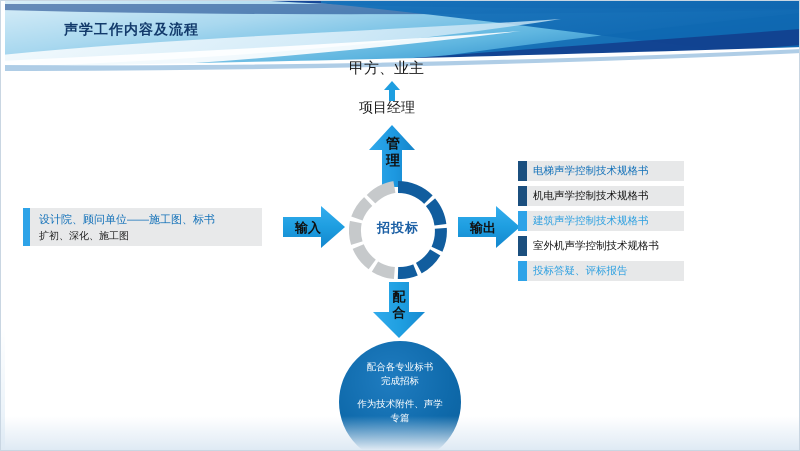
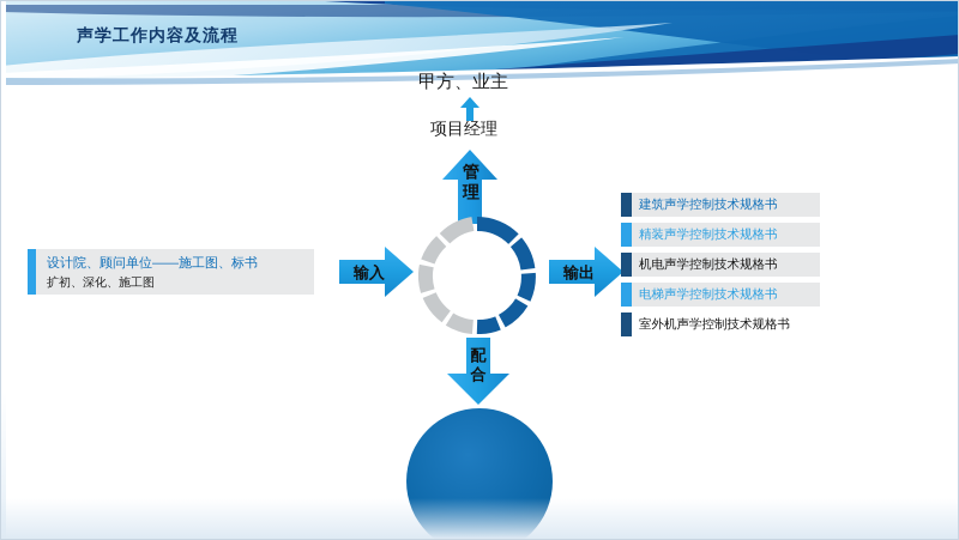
  声学工作内容及流程
  甲方、业主
  项目经理
  管理
- 招投标
  设计院、顾问单位——施工图、标书
  扩初、深化、施工图
  输入
  输出
- 电梯声学控制技术规格书
+ 建筑声学控制技术规格书
+ 精装声学控制技术规格书
  机电声学控制技术规格书
- 建筑声学控制技术规格书
+ 电梯声学控制技术规格书
  室外机声学控制技术规格书
- 投标答疑、评标报告
  配合
- 配合各专业标书
- 完成招标 作为技术附件、声学
